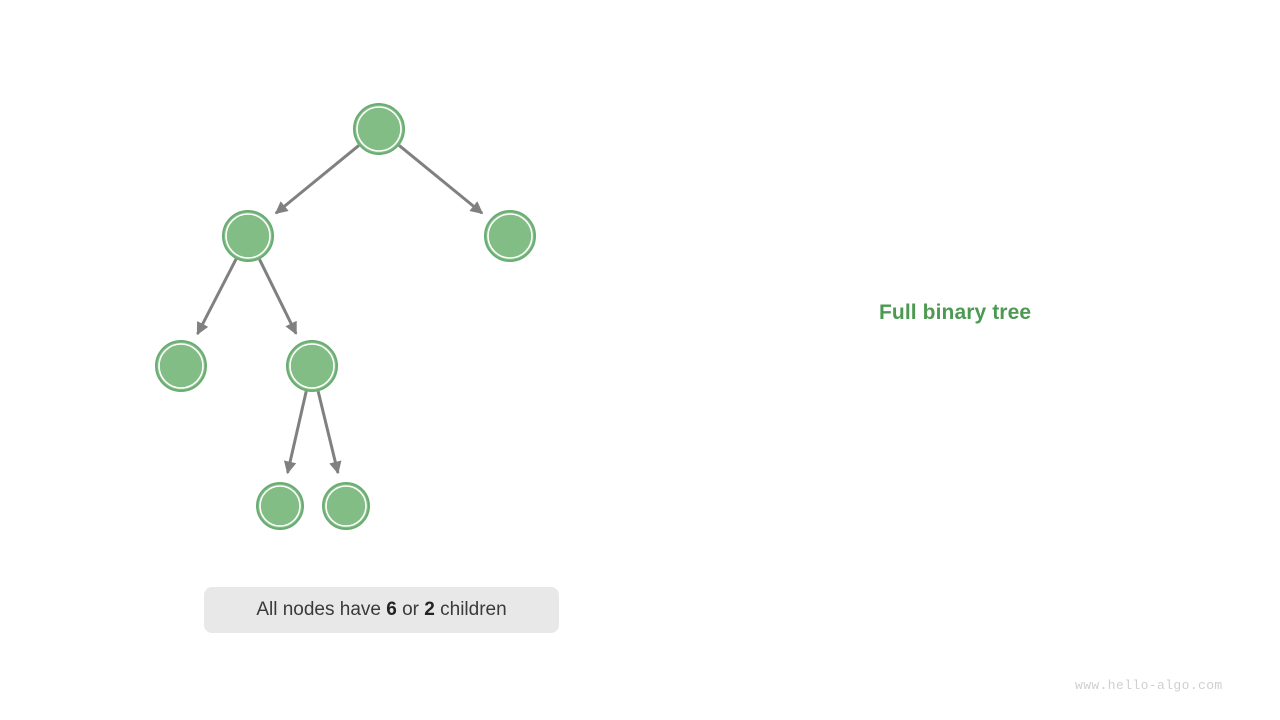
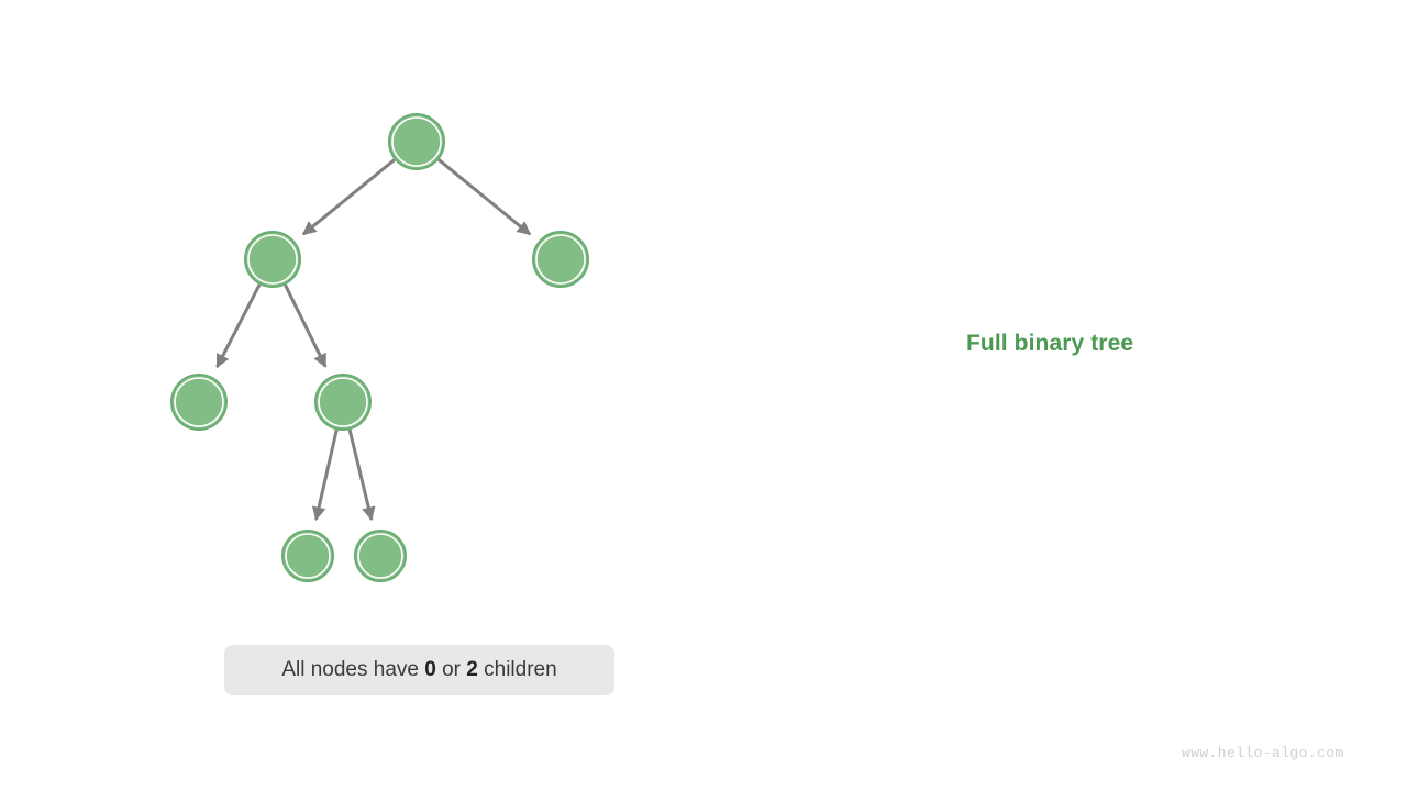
  Full binary tree
- All nodes have 6 or 2 children
+ All nodes have 0 or 2 children
  www.hello-algo.com
